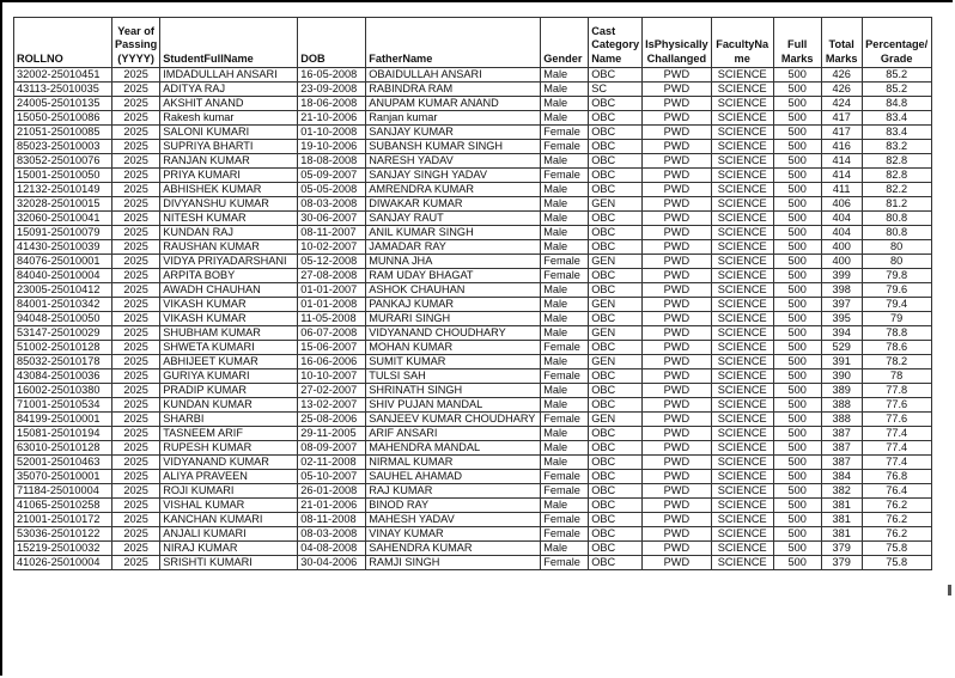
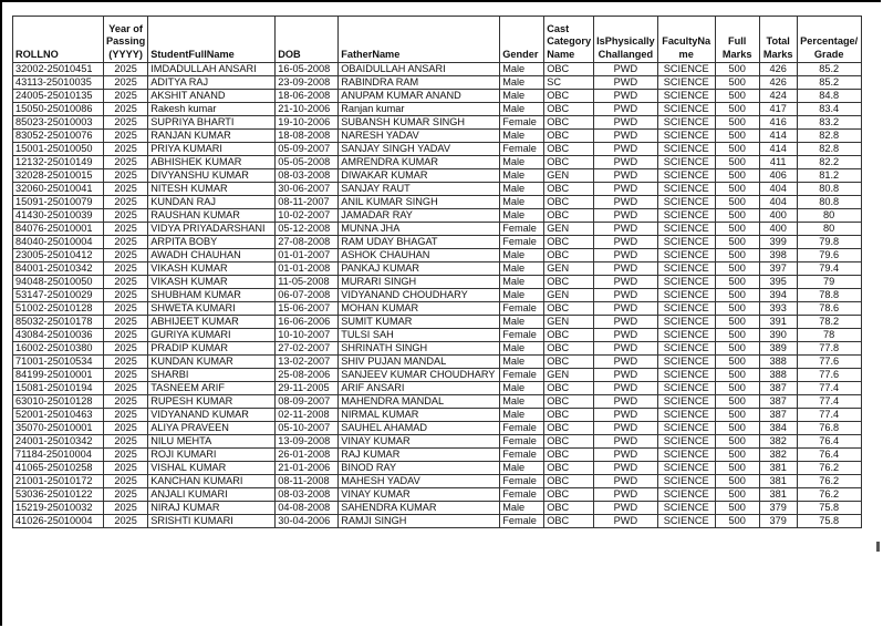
  ROLLNO	Year ofPassing(YYYY)	StudentFullName	DOB	FatherName	Gender	CastCategoryName	IsPhysicallyChallanged	FacultyName	FullMarks	TotalMarks	Percentage/Grade
  32002-25010451	2025	IMDADULLAH ANSARI	16-05-2008	OBAIDULLAH ANSARI	Male	OBC	PWD	SCIENCE	500	426	85.2
  43113-25010035	2025	ADITYA RAJ	23-09-2008	RABINDRA RAM	Male	SC	PWD	SCIENCE	500	426	85.2
  24005-25010135	2025	AKSHIT ANAND	18-06-2008	ANUPAM KUMAR ANAND	Male	OBC	PWD	SCIENCE	500	424	84.8
  15050-25010086	2025	Rakesh kumar	21-10-2006	Ranjan kumar	Male	OBC	PWD	SCIENCE	500	417	83.4
- 21051-25010085	2025	SALONI KUMARI	01-10-2008	SANJAY KUMAR	Female	OBC	PWD	SCIENCE	500	417	83.4
  85023-25010003	2025	SUPRIYA BHARTI	19-10-2006	SUBANSH KUMAR SINGH	Female	OBC	PWD	SCIENCE	500	416	83.2
  83052-25010076	2025	RANJAN KUMAR	18-08-2008	NARESH YADAV	Male	OBC	PWD	SCIENCE	500	414	82.8
  15001-25010050	2025	PRIYA KUMARI	05-09-2007	SANJAY SINGH YADAV	Female	OBC	PWD	SCIENCE	500	414	82.8
  12132-25010149	2025	ABHISHEK KUMAR	05-05-2008	AMRENDRA KUMAR	Male	OBC	PWD	SCIENCE	500	411	82.2
  32028-25010015	2025	DIVYANSHU KUMAR	08-03-2008	DIWAKAR KUMAR	Male	GEN	PWD	SCIENCE	500	406	81.2
  32060-25010041	2025	NITESH KUMAR	30-06-2007	SANJAY RAUT	Male	OBC	PWD	SCIENCE	500	404	80.8
  15091-25010079	2025	KUNDAN RAJ	08-11-2007	ANIL KUMAR SINGH	Male	OBC	PWD	SCIENCE	500	404	80.8
  41430-25010039	2025	RAUSHAN KUMAR	10-02-2007	JAMADAR RAY	Male	OBC	PWD	SCIENCE	500	400	80
  84076-25010001	2025	VIDYA PRIYADARSHANI	05-12-2008	MUNNA JHA	Female	GEN	PWD	SCIENCE	500	400	80
  84040-25010004	2025	ARPITA BOBY	27-08-2008	RAM UDAY BHAGAT	Female	OBC	PWD	SCIENCE	500	399	79.8
  23005-25010412	2025	AWADH CHAUHAN	01-01-2007	ASHOK CHAUHAN	Male	OBC	PWD	SCIENCE	500	398	79.6
  84001-25010342	2025	VIKASH KUMAR	01-01-2008	PANKAJ KUMAR	Male	GEN	PWD	SCIENCE	500	397	79.4
  94048-25010050	2025	VIKASH KUMAR	11-05-2008	MURARI SINGH	Male	OBC	PWD	SCIENCE	500	395	79
  53147-25010029	2025	SHUBHAM KUMAR	06-07-2008	VIDYANAND CHOUDHARY	Male	GEN	PWD	SCIENCE	500	394	78.8
- 51002-25010128	2025	SHWETA KUMARI	15-06-2007	MOHAN KUMAR	Female	OBC	PWD	SCIENCE	500	529	78.6
+ 51002-25010128	2025	SHWETA KUMARI	15-06-2007	MOHAN KUMAR	Female	OBC	PWD	SCIENCE	500	393	78.6
  85032-25010178	2025	ABHIJEET KUMAR	16-06-2006	SUMIT KUMAR	Male	GEN	PWD	SCIENCE	500	391	78.2
  43084-25010036	2025	GURIYA KUMARI	10-10-2007	TULSI SAH	Female	OBC	PWD	SCIENCE	500	390	78
  16002-25010380	2025	PRADIP KUMAR	27-02-2007	SHRINATH SINGH	Male	OBC	PWD	SCIENCE	500	389	77.8
  71001-25010534	2025	KUNDAN KUMAR	13-02-2007	SHIV PUJAN MANDAL	Male	OBC	PWD	SCIENCE	500	388	77.6
  84199-25010001	2025	SHARBI	25-08-2006	SANJEEV KUMAR CHOUDHARY	Female	GEN	PWD	SCIENCE	500	388	77.6
  15081-25010194	2025	TASNEEM ARIF	29-11-2005	ARIF ANSARI	Male	OBC	PWD	SCIENCE	500	387	77.4
  63010-25010128	2025	RUPESH KUMAR	08-09-2007	MAHENDRA MANDAL	Male	OBC	PWD	SCIENCE	500	387	77.4
  52001-25010463	2025	VIDYANAND KUMAR	02-11-2008	NIRMAL KUMAR	Male	OBC	PWD	SCIENCE	500	387	77.4
  35070-25010001	2025	ALIYA PRAVEEN	05-10-2007	SAUHEL AHAMAD	Female	OBC	PWD	SCIENCE	500	384	76.8
+ 24001-25010342	2025	NILU MEHTA	13-09-2008	VINAY KUMAR	Female	OBC	PWD	SCIENCE	500	382	76.4
  71184-25010004	2025	ROJI KUMARI	26-01-2008	RAJ KUMAR	Female	OBC	PWD	SCIENCE	500	382	76.4
  41065-25010258	2025	VISHAL KUMAR	21-01-2006	BINOD RAY	Male	OBC	PWD	SCIENCE	500	381	76.2
  21001-25010172	2025	KANCHAN KUMARI	08-11-2008	MAHESH YADAV	Female	OBC	PWD	SCIENCE	500	381	76.2
  53036-25010122	2025	ANJALI KUMARI	08-03-2008	VINAY KUMAR	Female	OBC	PWD	SCIENCE	500	381	76.2
  15219-25010032	2025	NIRAJ KUMAR	04-08-2008	SAHENDRA KUMAR	Male	OBC	PWD	SCIENCE	500	379	75.8
  41026-25010004	2025	SRISHTI KUMARI	30-04-2006	RAMJI SINGH	Female	OBC	PWD	SCIENCE	500	379	75.8
